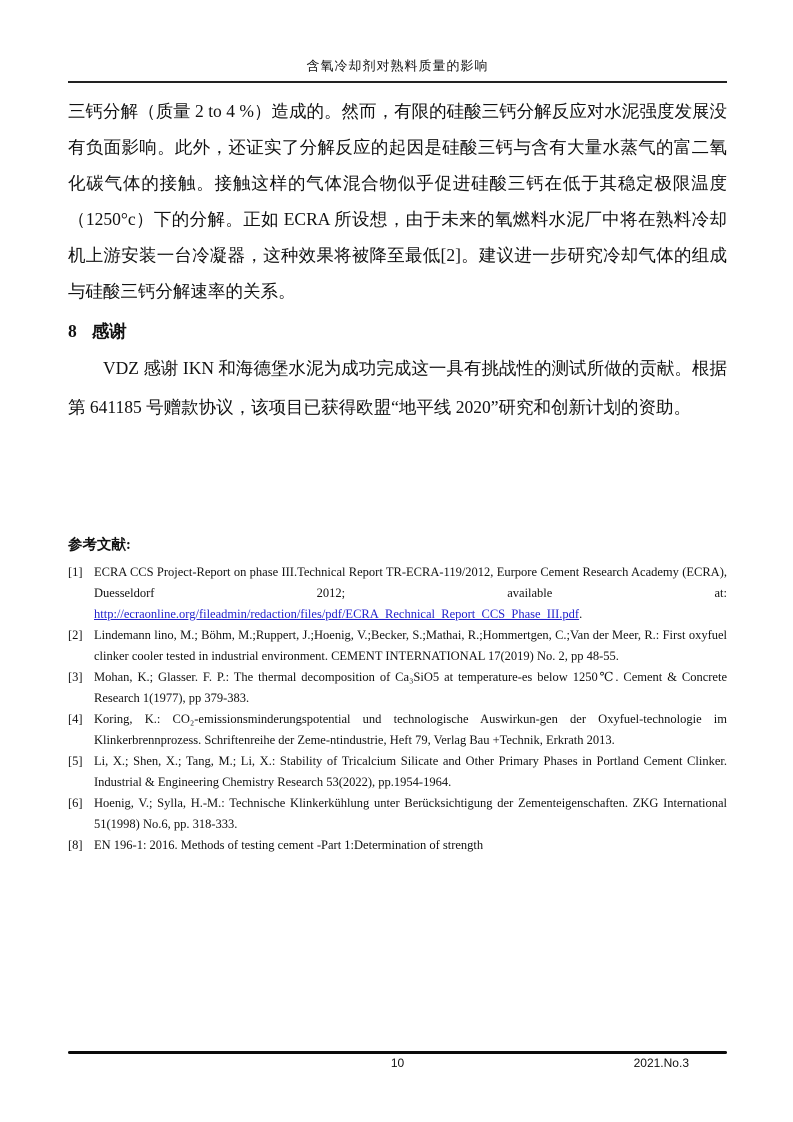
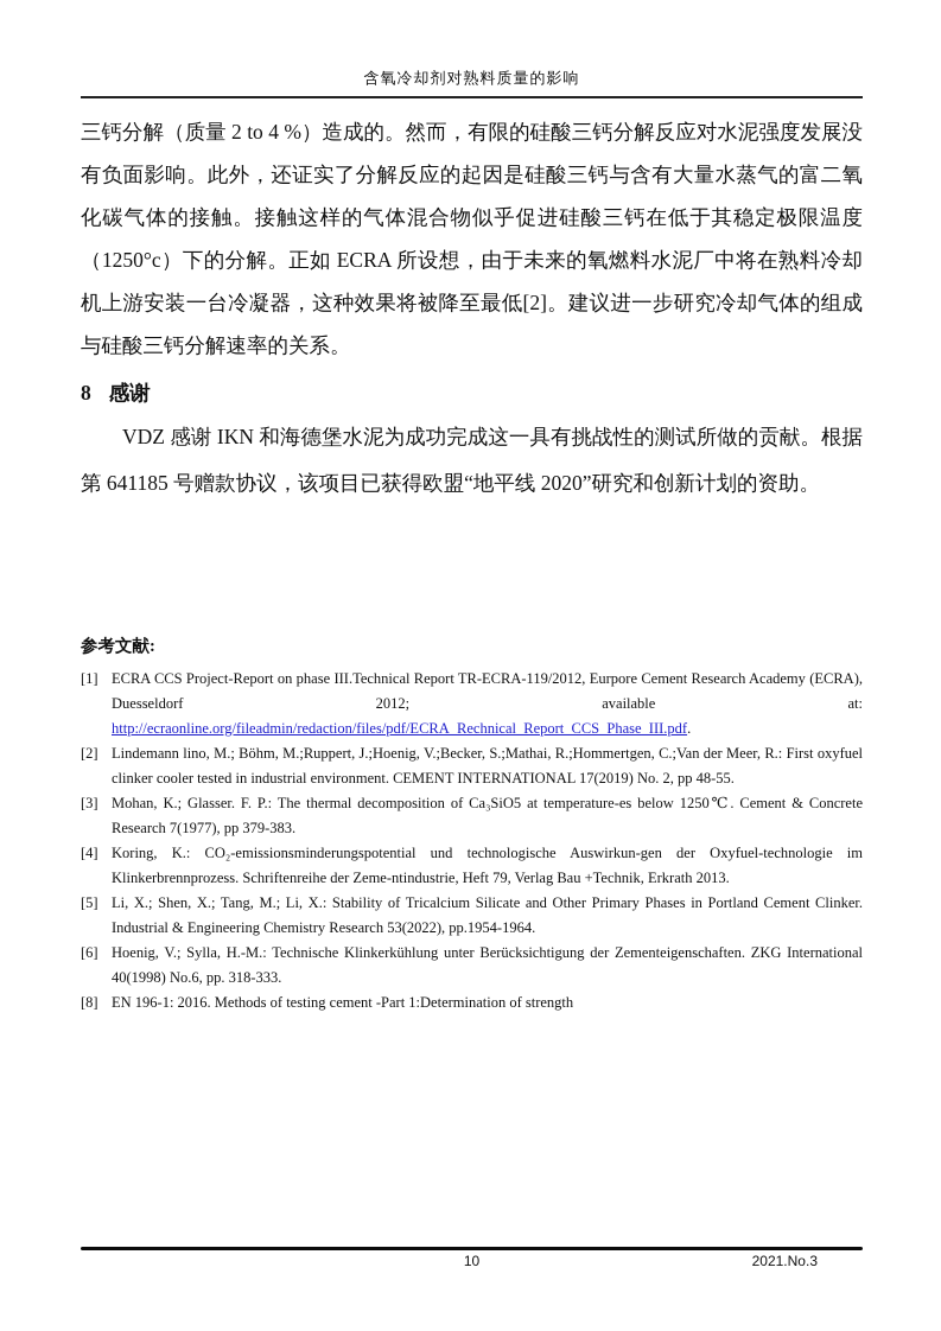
  含氧冷却剂对熟料质量的影响
  三钙分解（质量 2 to 4 %）造成的。然而，有限的硅酸三钙分解反应对水泥强度发展没有负面影响。此外，还证实了分解反应的起因是硅酸三钙与含有大量水蒸气的富二氧化碳气体的接触。接触这样的气体混合物似乎促进硅酸三钙在低于其稳定极限温度（1250°c）下的分解。正如 ECRA 所设想，由于未来的氧燃料水泥厂中将在熟料冷却机上游安装一台冷凝器，这种效果将被降至最低[2]。建议进一步研究冷却气体的组成与硅酸三钙分解速率的关系。
  8 感谢
  VDZ 感谢 IKN 和海德堡水泥为成功完成这一具有挑战性的测试所做的贡献。根据第 641185 号赠款协议，该项目已获得欧盟“地平线 2020”研究和创新计划的资助。
  参考文献:
  [1]
  ECRA CCS Project-Report on phase III.Technical Report TR-ECRA-119/2012, Eurpore Cement Research Academy (ECRA), Duesseldorf 2012; available at: http://ecraonline.org/fileadmin/redaction/files/pdf/ECRA_Rechnical_Report_CCS_Phase_III.pdf.
  [2]
  Lindemann lino, M.; Böhm, M.;Ruppert, J.;Hoenig, V.;Becker, S.;Mathai, R.;Hommertgen, C.;Van der Meer, R.: First oxyfuel clinker cooler tested in industrial environment. CEMENT INTERNATIONAL 17(2019) No. 2, pp 48-55.
  [3]
- Mohan, K.; Glasser. F. P.: The thermal decomposition of Ca₃SiO5 at temperature-es below 1250℃. Cement & Concrete Research 1(1977), pp 379-383.
+ Mohan, K.; Glasser. F. P.: The thermal decomposition of Ca₃SiO5 at temperature-es below 1250℃. Cement & Concrete Research 7(1977), pp 379-383.
  [4]
  Koring, K.: CO₂-emissionsminderungspotential und technologische Auswirkun-gen der Oxyfuel-technologie im Klinkerbrennprozess. Schriftenreihe der Zeme-ntindustrie, Heft 79, Verlag Bau +Technik, Erkrath 2013.
  [5]
  Li, X.; Shen, X.; Tang, M.; Li, X.: Stability of Tricalcium Silicate and Other Primary Phases in Portland Cement Clinker. Industrial & Engineering Chemistry Research 53(2022), pp.1954-1964.
  [6]
- Hoenig, V.; Sylla, H.-M.: Technische Klinkerkühlung unter Berücksichtigung der Zementeigenschaften. ZKG International 51(1998) No.6, pp. 318-333.
+ Hoenig, V.; Sylla, H.-M.: Technische Klinkerkühlung unter Berücksichtigung der Zementeigenschaften. ZKG International 40(1998) No.6, pp. 318-333.
  [8]
  EN 196-1: 2016. Methods of testing cement -Part 1:Determination of strength
  10
  2021.No.3
